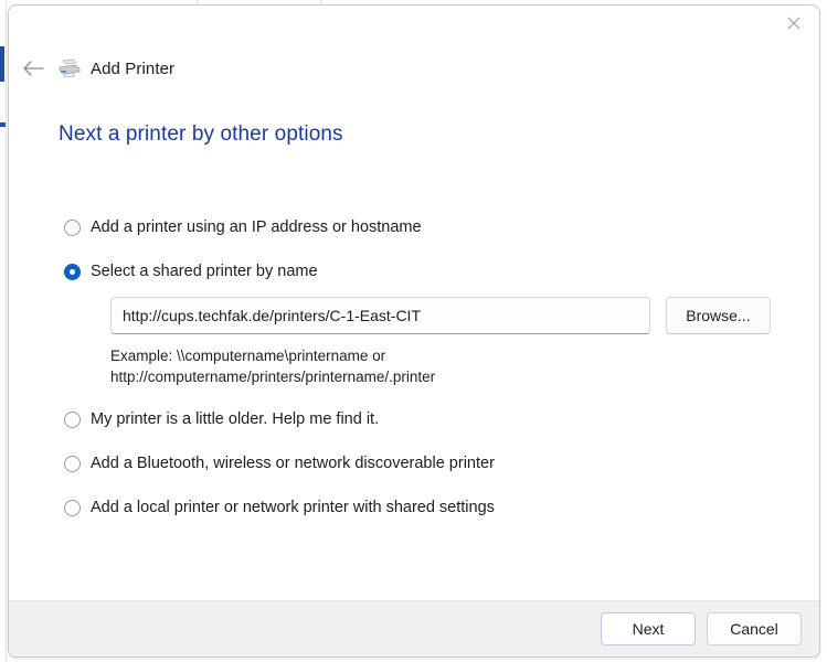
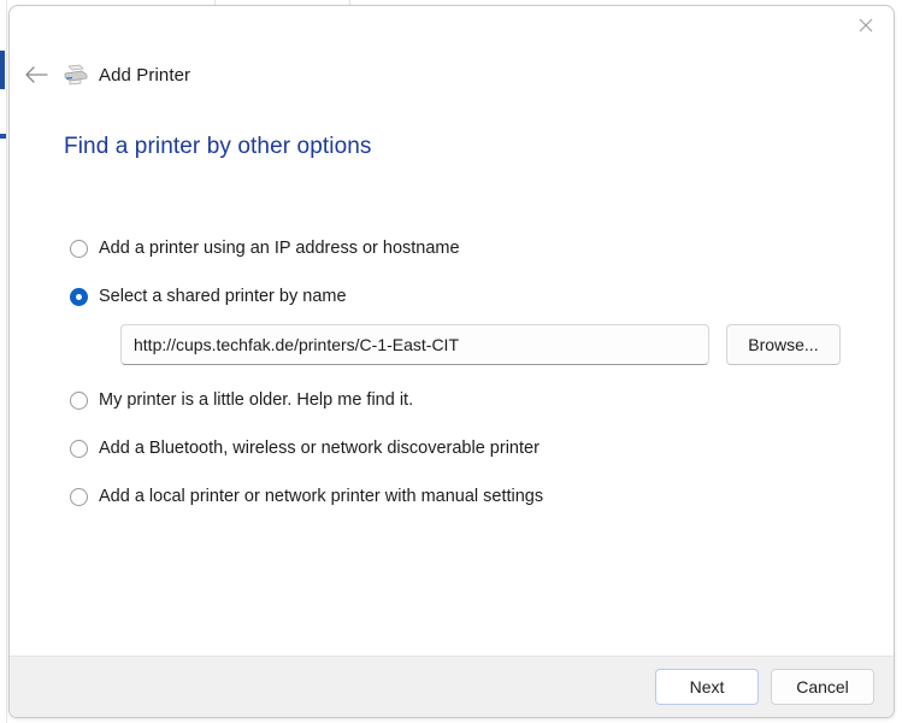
  Add Printer
- Next a printer by other options
+ Find a printer by other options
  Add a printer using an IP address or hostname
  Select a shared printer by name
  http://cups.techfak.de/printers/C-1-East-CIT
  Browse...
- Example: \\computername\printername or
- http://computername/printers/printername/.printer
  My printer is a little older. Help me find it.
  Add a Bluetooth, wireless or network discoverable printer
- Add a local printer or network printer with shared settings
+ Add a local printer or network printer with manual settings
  Next
  Cancel
